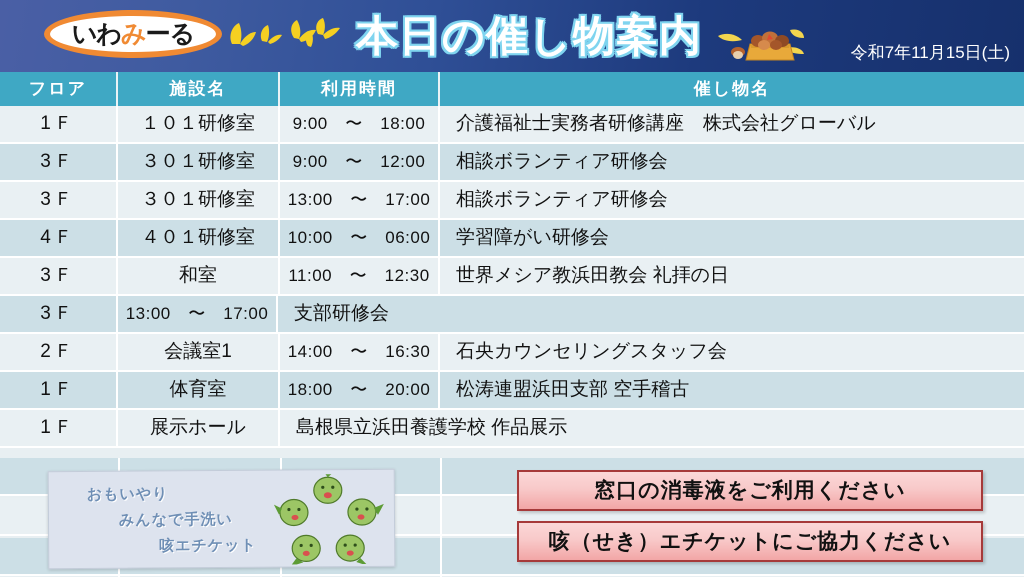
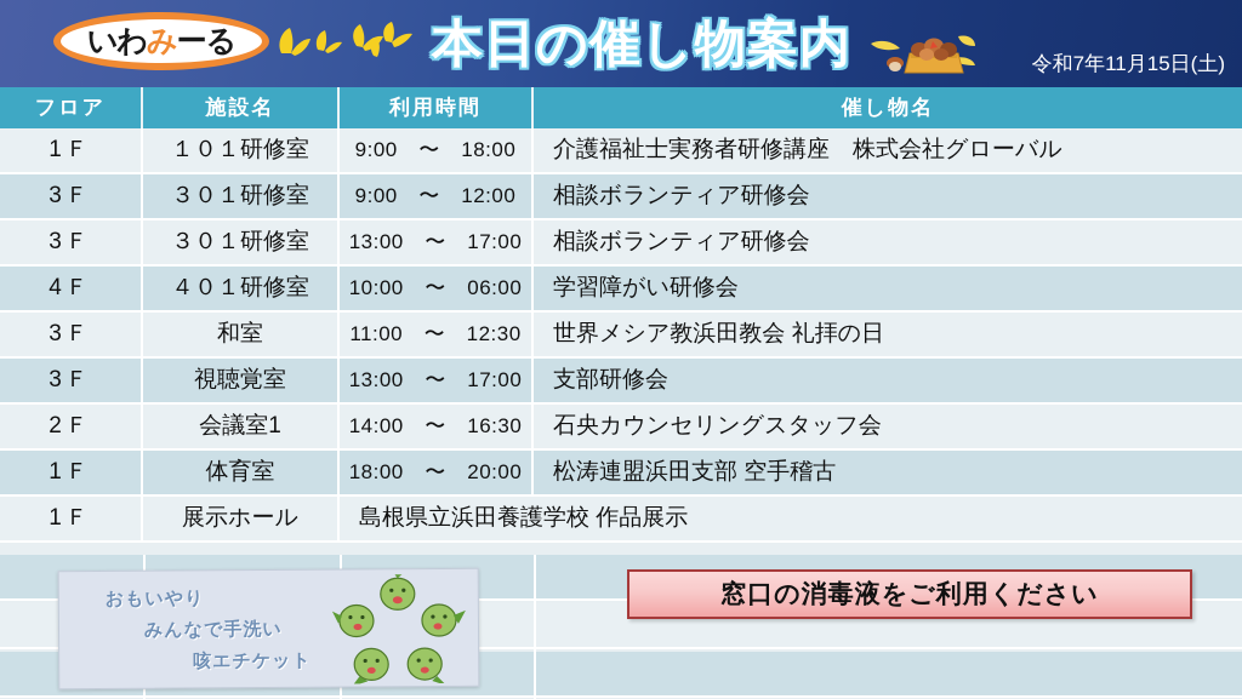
  いわみーる
  本日の催し物案内
  令和7年11月15日(土)
  フロア
  施設名
  利用時間
  催し物名
  1Ｆ
  １０１研修室
  9:00 〜 18:00
  介護福祉士実務者研修講座 株式会社グローバル
  3Ｆ
  ３０１研修室
  9:00 〜 12:00
  相談ボランティア研修会
  3Ｆ
  ３０１研修室
  13:00 〜 17:00
  相談ボランティア研修会
  4Ｆ
  ４０１研修室
  10:00 〜 06:00
  学習障がい研修会
  3Ｆ
  和室
  11:00 〜 12:30
  世界メシア教浜田教会 礼拝の日
  3Ｆ
+ 視聴覚室
  13:00 〜 17:00
  支部研修会
  2Ｆ
  会議室1
  14:00 〜 16:30
  石央カウンセリングスタッフ会
  1Ｆ
  体育室
  18:00 〜 20:00
  松涛連盟浜田支部 空手稽古
  1Ｆ
  展示ホール
  島根県立浜田養護学校 作品展示
  おもいやり
  みんなで手洗い
  咳エチケット
  窓口の消毒液をご利用ください
- 咳（せき）エチケットにご協力ください
